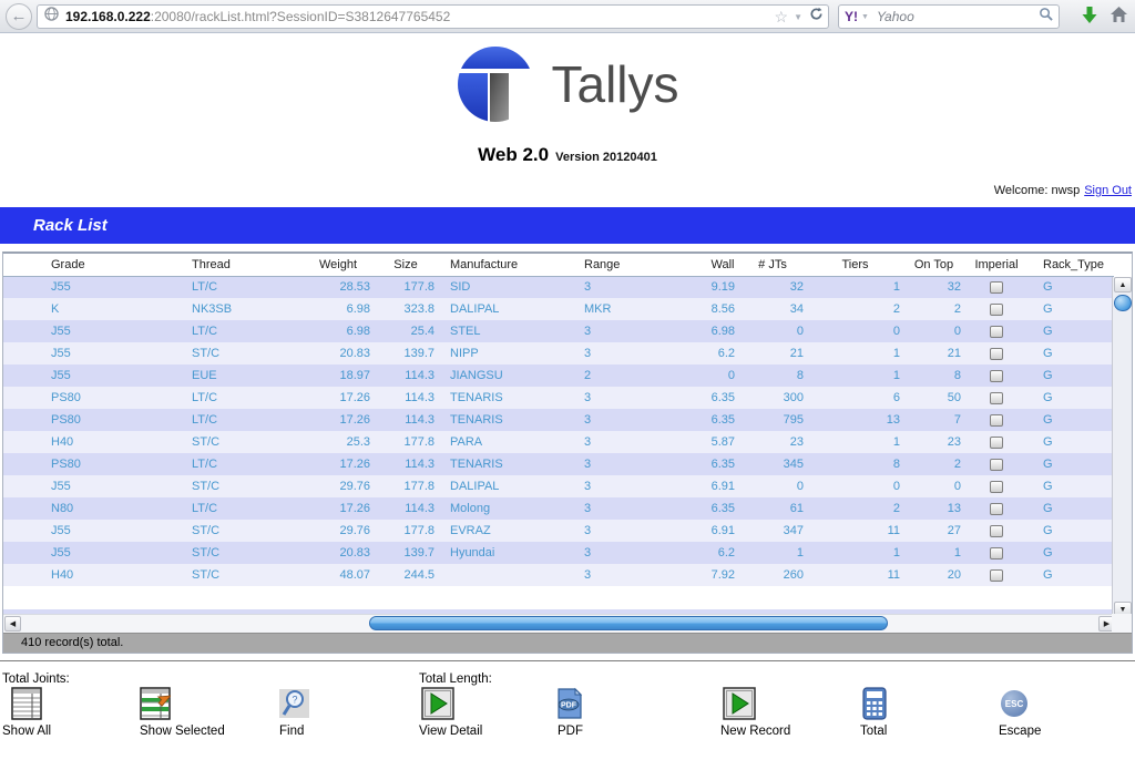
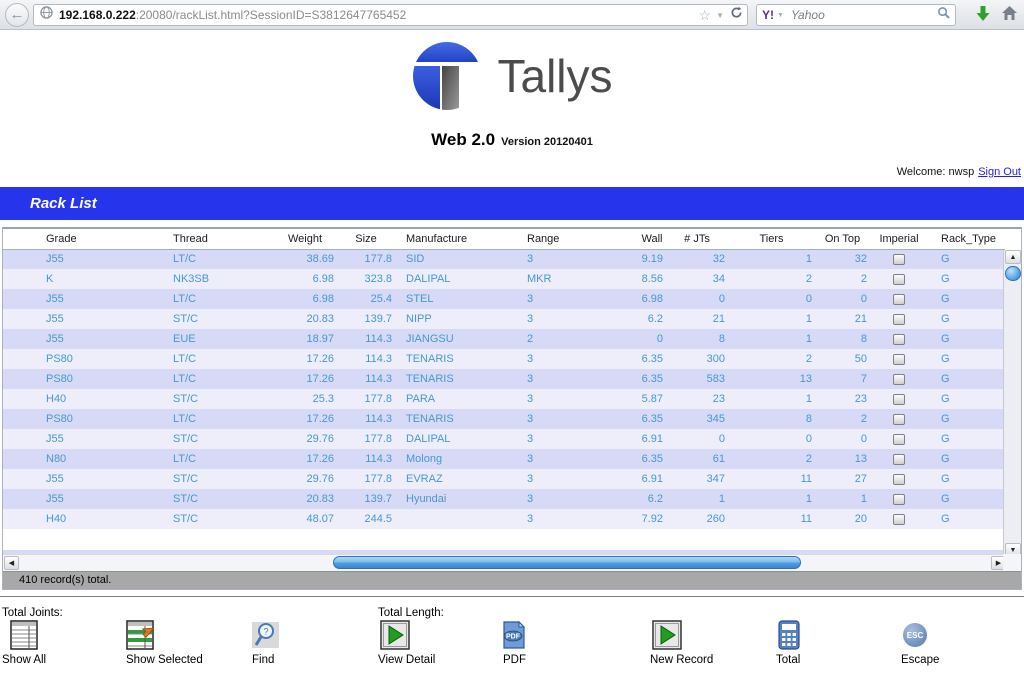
  ←
  192.168.0.222:20080/rackList.html?SessionID=S3812647765452
  ☆
  ▼
  Y!
  Yahoo
  Tallys
  Web 2.0 Version 20120401
  Welcome: nwsp Sign Out
  Rack List
  	Grade	Thread	Weight	Size	Manufacture	Range	Wall	# JTs	Tiers	On Top	Imperial	Rack_Type
- 	J55	LT/C	28.53	177.8	SID	3	9.19	32	1	32		G
+ 	J55	LT/C	38.69	177.8	SID	3	9.19	32	1	32		G
  	K	NK3SB	6.98	323.8	DALIPAL	MKR	8.56	34	2	2		G
  	J55	LT/C	6.98	25.4	STEL	3	6.98	0	0	0		G
  	J55	ST/C	20.83	139.7	NIPP	3	6.2	21	1	21		G
  	J55	EUE	18.97	114.3	JIANGSU	2	0	8	1	8		G
- 	PS80	LT/C	17.26	114.3	TENARIS	3	6.35	300	6	50		G
+ 	PS80	LT/C	17.26	114.3	TENARIS	3	6.35	300	2	50		G
- 	PS80	LT/C	17.26	114.3	TENARIS	3	6.35	795	13	7		G
+ 	PS80	LT/C	17.26	114.3	TENARIS	3	6.35	583	13	7		G
  	H40	ST/C	25.3	177.8	PARA	3	5.87	23	1	23		G
  	PS80	LT/C	17.26	114.3	TENARIS	3	6.35	345	8	2		G
  	J55	ST/C	29.76	177.8	DALIPAL	3	6.91	0	0	0		G
  	N80	LT/C	17.26	114.3	Molong	3	6.35	61	2	13		G
  	J55	ST/C	29.76	177.8	EVRAZ	3	6.91	347	11	27		G
  	J55	ST/C	20.83	139.7	Hyundai	3	6.2	1	1	1		G
  	H40	ST/C	48.07	244.5		3	7.92	260	11	20		G
  410 record(s) total.
  Total Joints:
  Total Length:
  Show All
  Show Selected
  ?
  Find
  View Detail
  PDF
  New Record
  Total
  ESC
  Escape
